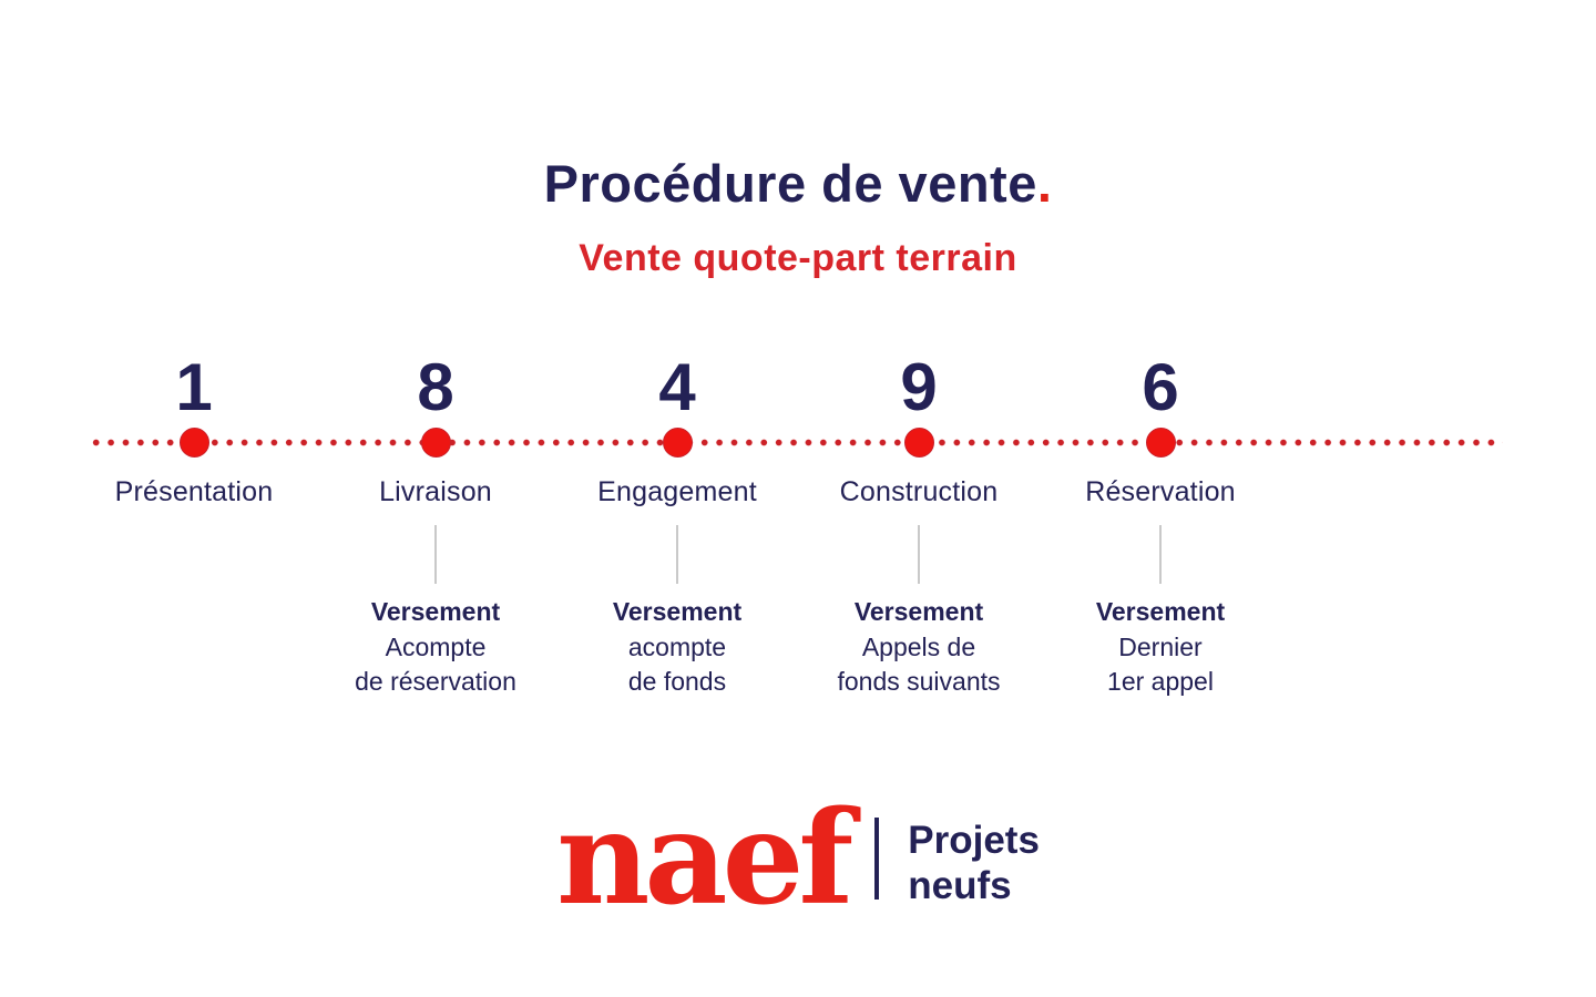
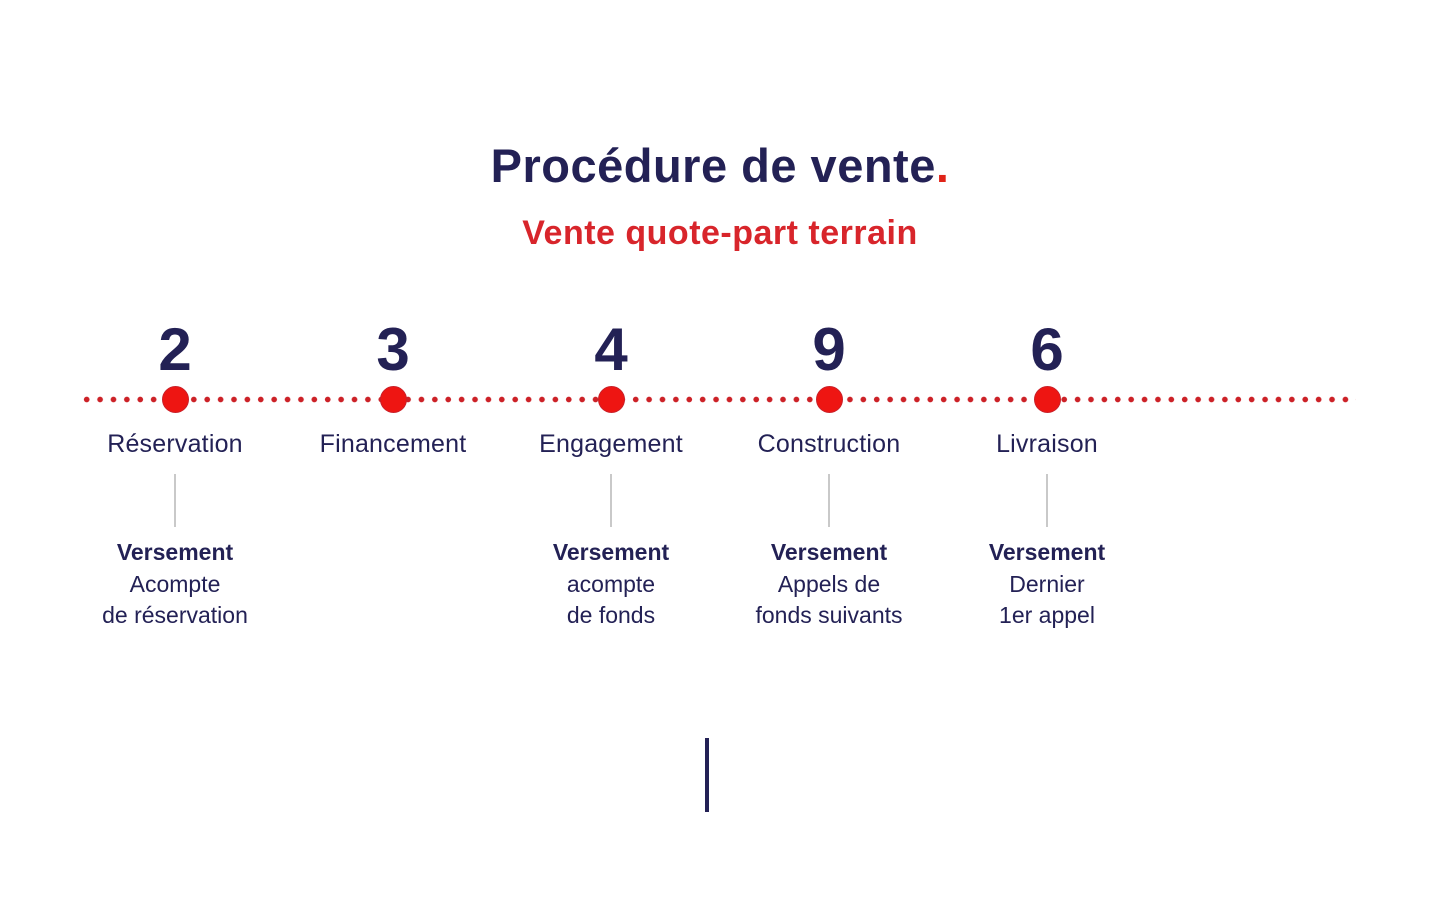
  Procédure de vente.
  Vente quote-part terrain
- 1
- Présentation
- 8
+ 2
- Livraison
+ Réservation
  Versement
  Acompte
  de réservation
+ 3
+ Financement
  4
  Engagement
  Versement
  acompte
  de fonds
  9
  Construction
  Versement
  Appels de
  fonds suivants
  6
- Réservation
+ Livraison
  Versement
  Dernier
  1er appel
- naef
- Projets
- neufs
